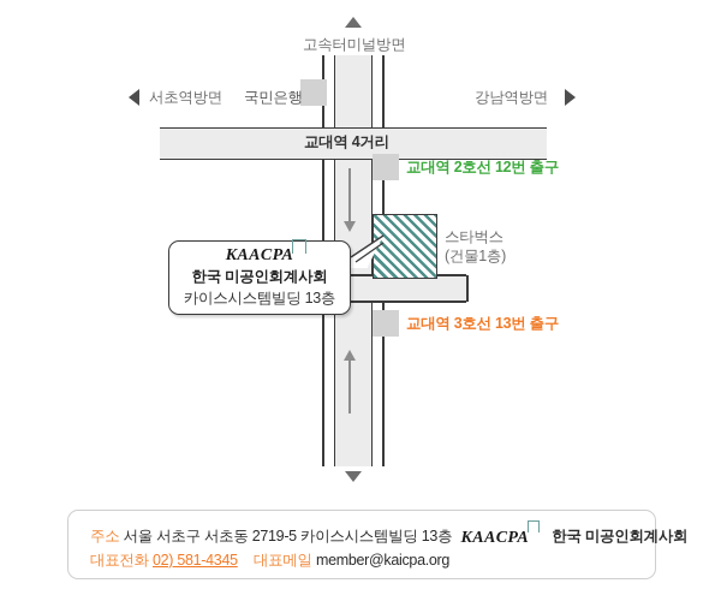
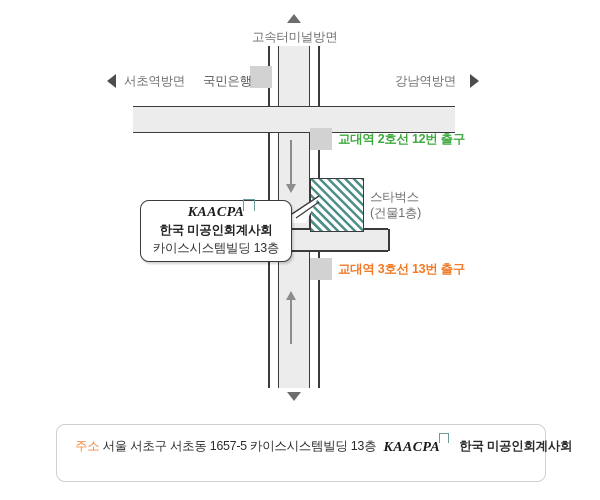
  고속터미널방면
  서초역방면
  강남역방면
- 교대역 4거리
  국민은행
  교대역 2호선 12번 출구
  교대역 3호선 13번 출구
  스타벅스
  (건물1층)
  KAACPA
  한국 미공인회계사회
  카이스시스템빌딩 13층
- 주소 서울 서초구 서초동 2719-5 카이스시스템빌딩 13층 KAACPA 한국 미공인회계사회
+ 주소 서울 서초구 서초동 1657-5 카이스시스템빌딩 13층 KAACPA 한국 미공인회계사회
- 대표전화 02) 581-4345 대표메일 member@kaicpa.org
